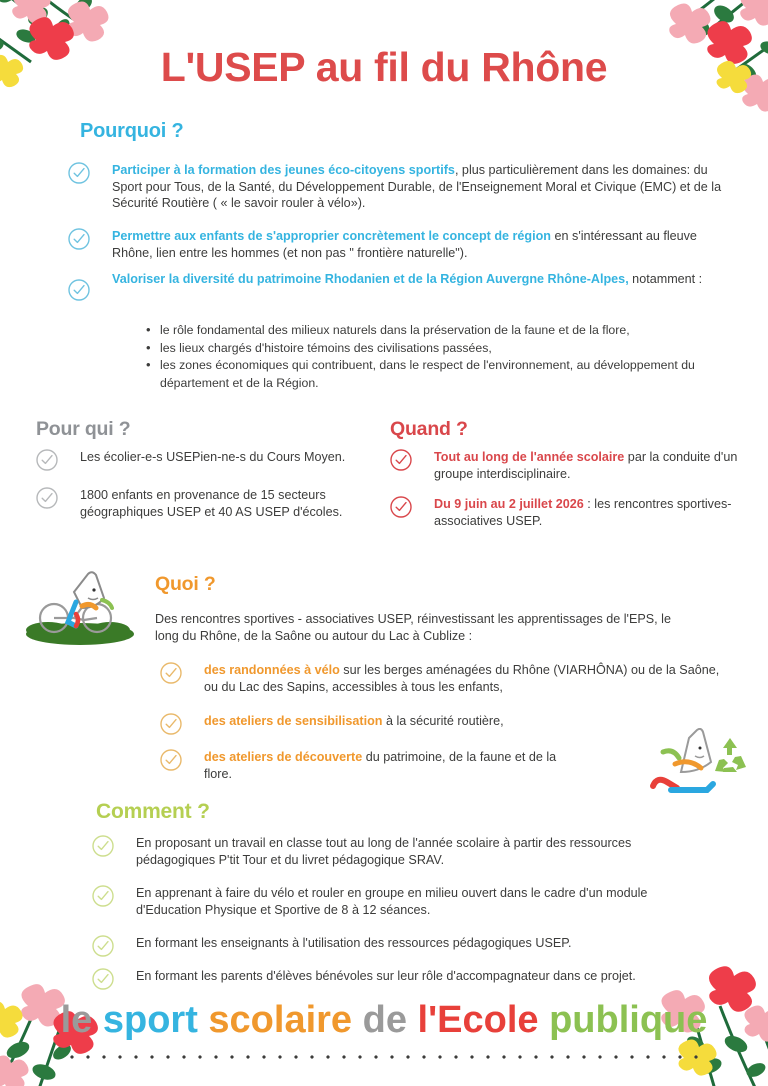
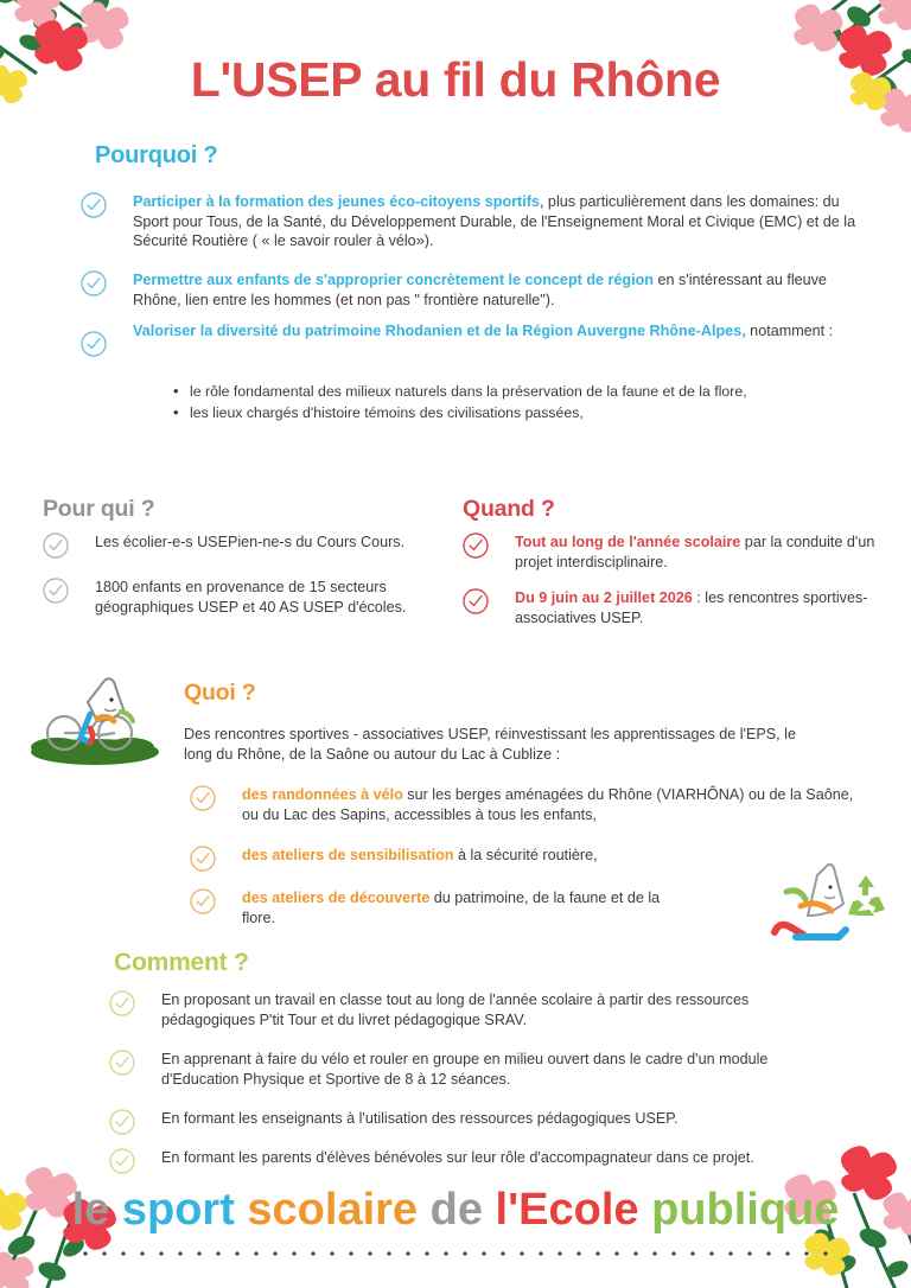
  L'USEP au fil du Rhône
  Pourquoi ?
  Participer à la formation des jeunes éco-citoyens sportifs, plus particulièrement dans les domaines: du Sport pour Tous, de la Santé, du Développement Durable, de l'Enseignement Moral et Civique (EMC) et de la Sécurité Routière ( « le savoir rouler à vélo»).
  Permettre aux enfants de s'approprier concrètement le concept de région en s'intéressant au fleuve Rhône, lien entre les hommes (et non pas " frontière naturelle").
  Valoriser la diversité du patrimoine Rhodanien et de la Région Auvergne Rhône-Alpes, notamment :
  le rôle fondamental des milieux naturels dans la préservation de la faune et de la flore,
  les lieux chargés d'histoire témoins des civilisations passées,
- les zones économiques qui contribuent, dans le respect de l'environnement, au développement du département et de la Région.
  Pour qui ?
- Les écolier-e-s USEPien-ne-s du Cours Moyen.
+ Les écolier-e-s USEPien-ne-s du Cours Cours.
  1800 enfants en provenance de 15 secteurs géographiques USEP et 40 AS USEP d'écoles.
  Quand ?
- Tout au long de l'année scolaire par la conduite d'un groupe interdisciplinaire.
+ Tout au long de l'année scolaire par la conduite d'un projet interdisciplinaire.
  Du 9 juin au 2 juillet 2026 : les rencontres sportives-associatives USEP.
  Quoi ?
  Des rencontres sportives - associatives USEP, réinvestissant les apprentissages de l'EPS, le long du Rhône, de la Saône ou autour du Lac à Cublize :
  des randonnées à vélo sur les berges aménagées du Rhône (VIARHÔNA) ou de la Saône, ou du Lac des Sapins, accessibles à tous les enfants,
  des ateliers de sensibilisation à la sécurité routière,
  des ateliers de découverte du patrimoine, de la faune et de la flore.
  Comment ?
  En proposant un travail en classe tout au long de l'année scolaire à partir des ressources pédagogiques P'tit Tour et du livret pédagogique SRAV.
  En apprenant à faire du vélo et rouler en groupe en milieu ouvert dans le cadre d'un module d'Education Physique et Sportive de 8 à 12 séances.
  En formant les enseignants à l'utilisation des ressources pédagogiques USEP.
  En formant les parents d'élèves bénévoles sur leur rôle d'accompagnateur dans ce projet.
  le sport scolaire de l'Ecole publique
